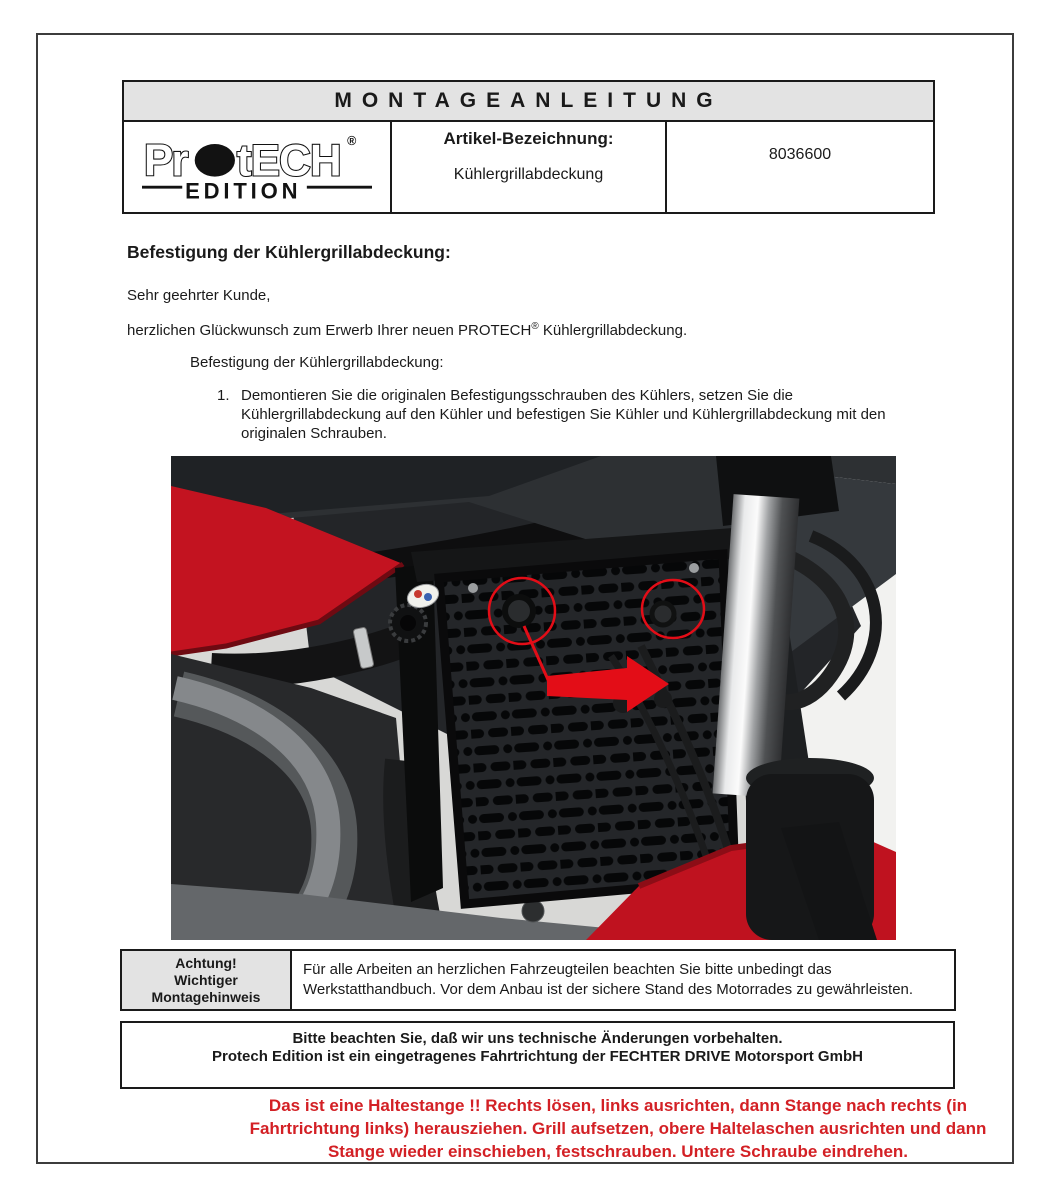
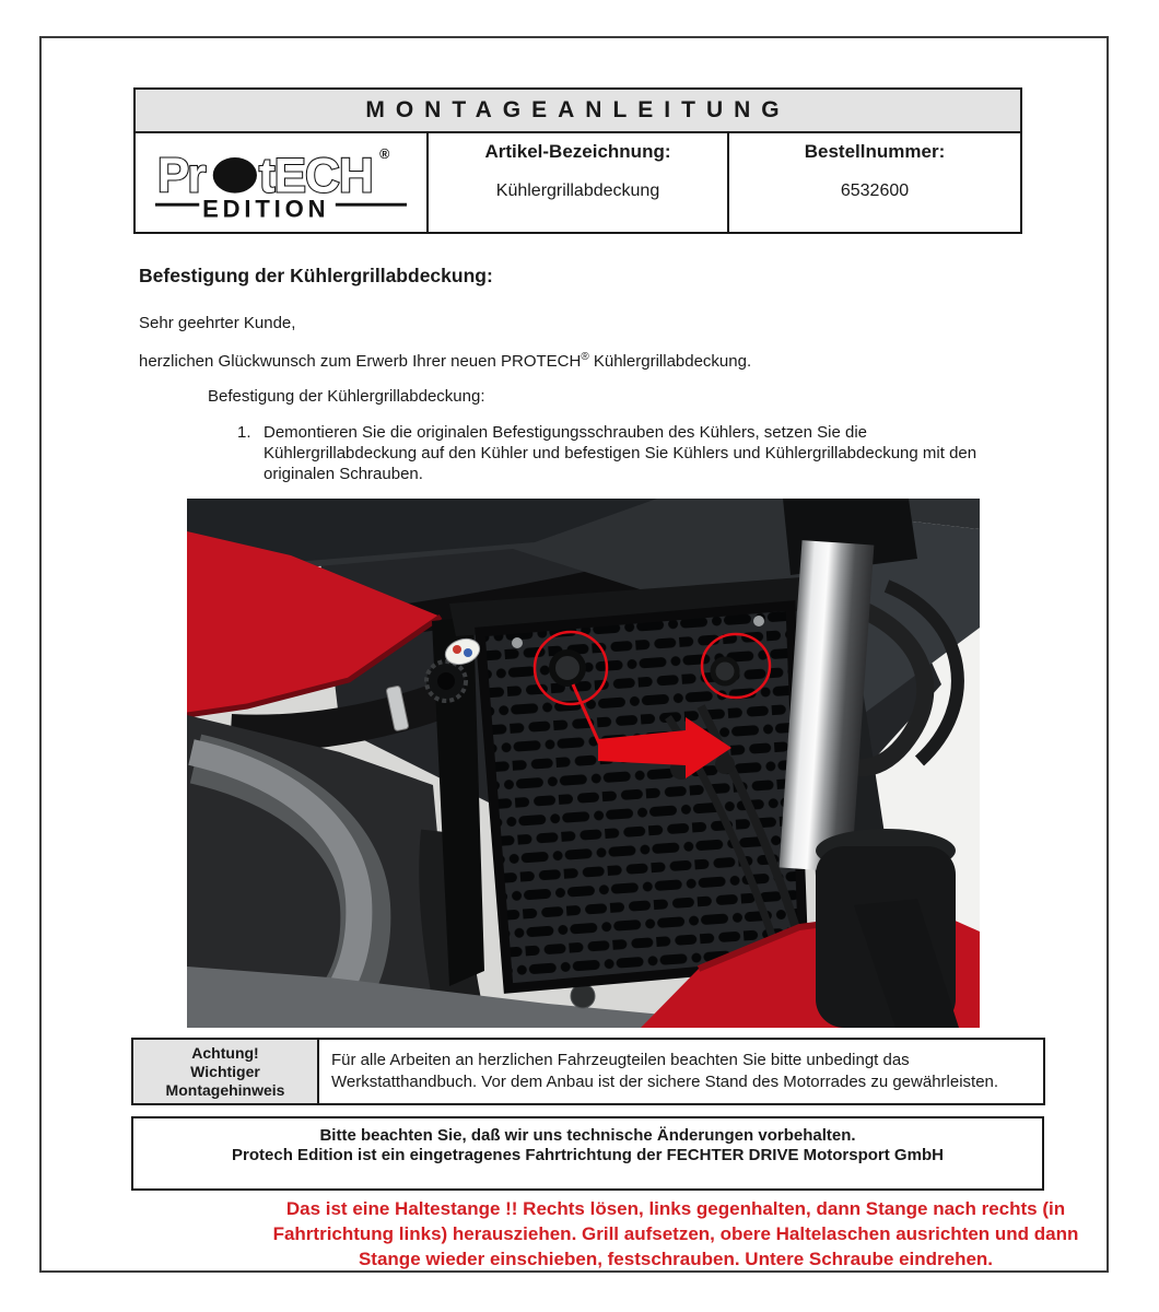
  MONTAGEANLEITUNG
  Pr
  tECH
  ®
  EDITION
  Artikel-Bezeichnung:
  Kühlergrillabdeckung
+ Bestellnummer:
- 8036600
+ 6532600
  Befestigung der Kühlergrillabdeckung:
  Sehr geehrter Kunde,
  herzlichen Glückwunsch zum Erwerb Ihrer neuen PROTECH® Kühlergrillabdeckung.
  Befestigung der Kühlergrillabdeckung:
  1.
- Demontieren Sie die originalen Befestigungsschrauben des Kühlers, setzen Sie die Kühlergrillabdeckung auf den Kühler und befestigen Sie Kühler und Kühlergrillabdeckung mit den originalen Schrauben.
+ Demontieren Sie die originalen Befestigungsschrauben des Kühlers, setzen Sie die Kühlergrillabdeckung auf den Kühler und befestigen Sie Kühlers und Kühlergrillabdeckung mit den originalen Schrauben.
  Achtung!
  Wichtiger
  Montagehinweis
  Für alle Arbeiten an herzlichen Fahrzeugteilen beachten Sie bitte unbedingt das Werkstatthandbuch. Vor dem Anbau ist der sichere Stand des Motorrades zu gewährleisten.
  Bitte beachten Sie, daß wir uns technische Änderungen vorbehalten.
  Protech Edition ist ein eingetragenes Fahrtrichtung der FECHTER DRIVE Motorsport GmbH
- Das ist eine Haltestange !! Rechts lösen, links ausrichten, dann Stange nach rechts (in Fahrtrichtung links) herausziehen. Grill aufsetzen, obere Haltelaschen ausrichten und dann Stange wieder einschieben, festschrauben. Untere Schraube eindrehen.
+ Das ist eine Haltestange !! Rechts lösen, links gegenhalten, dann Stange nach rechts (in Fahrtrichtung links) herausziehen. Grill aufsetzen, obere Haltelaschen ausrichten und dann Stange wieder einschieben, festschrauben. Untere Schraube eindrehen.
